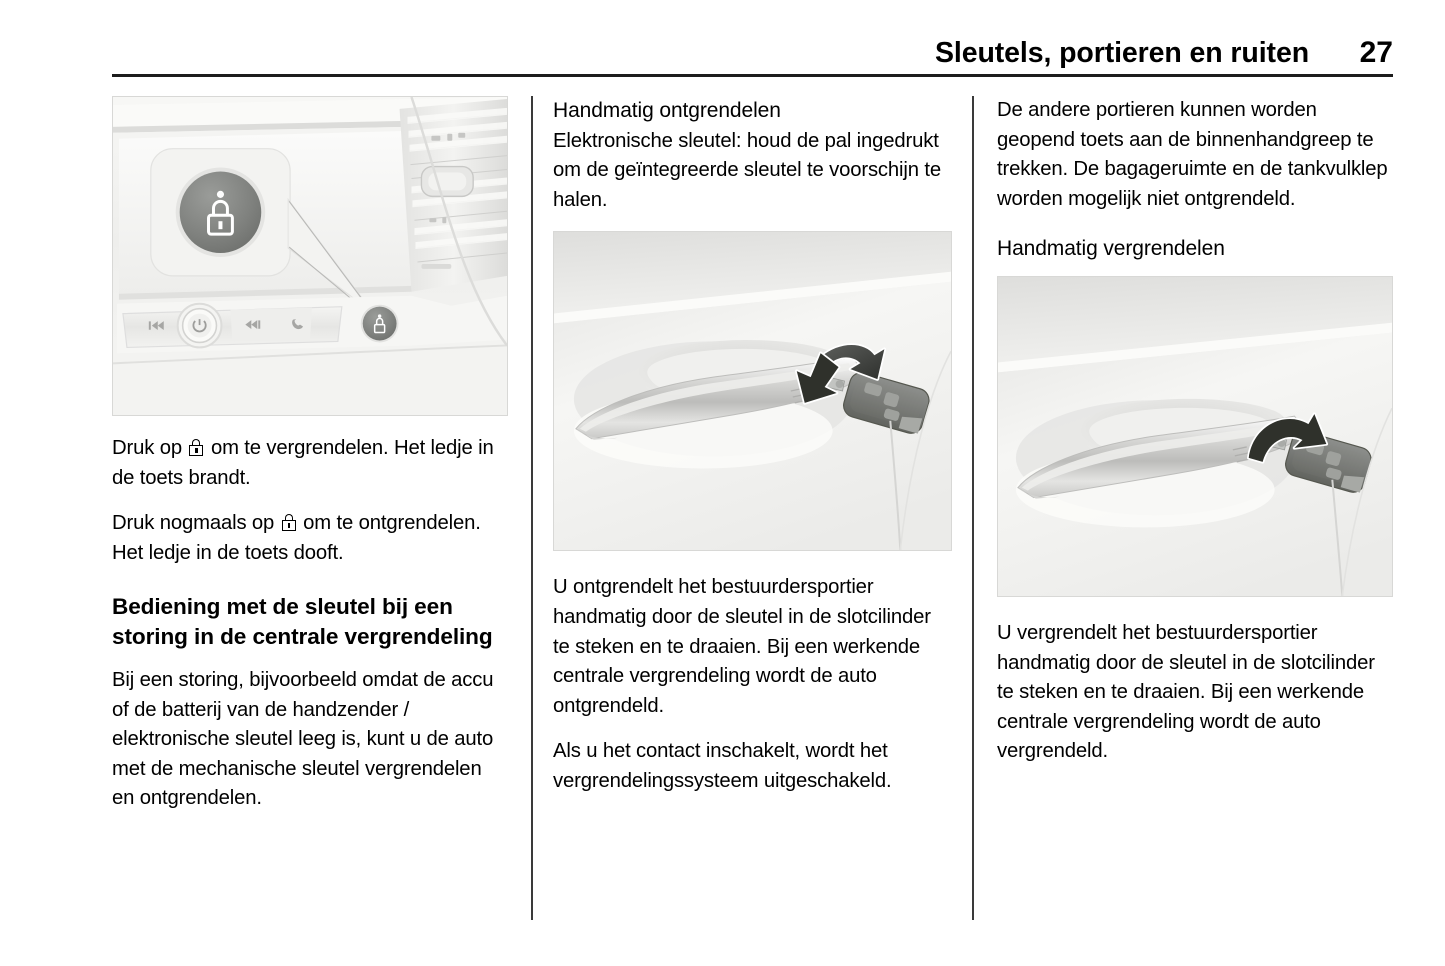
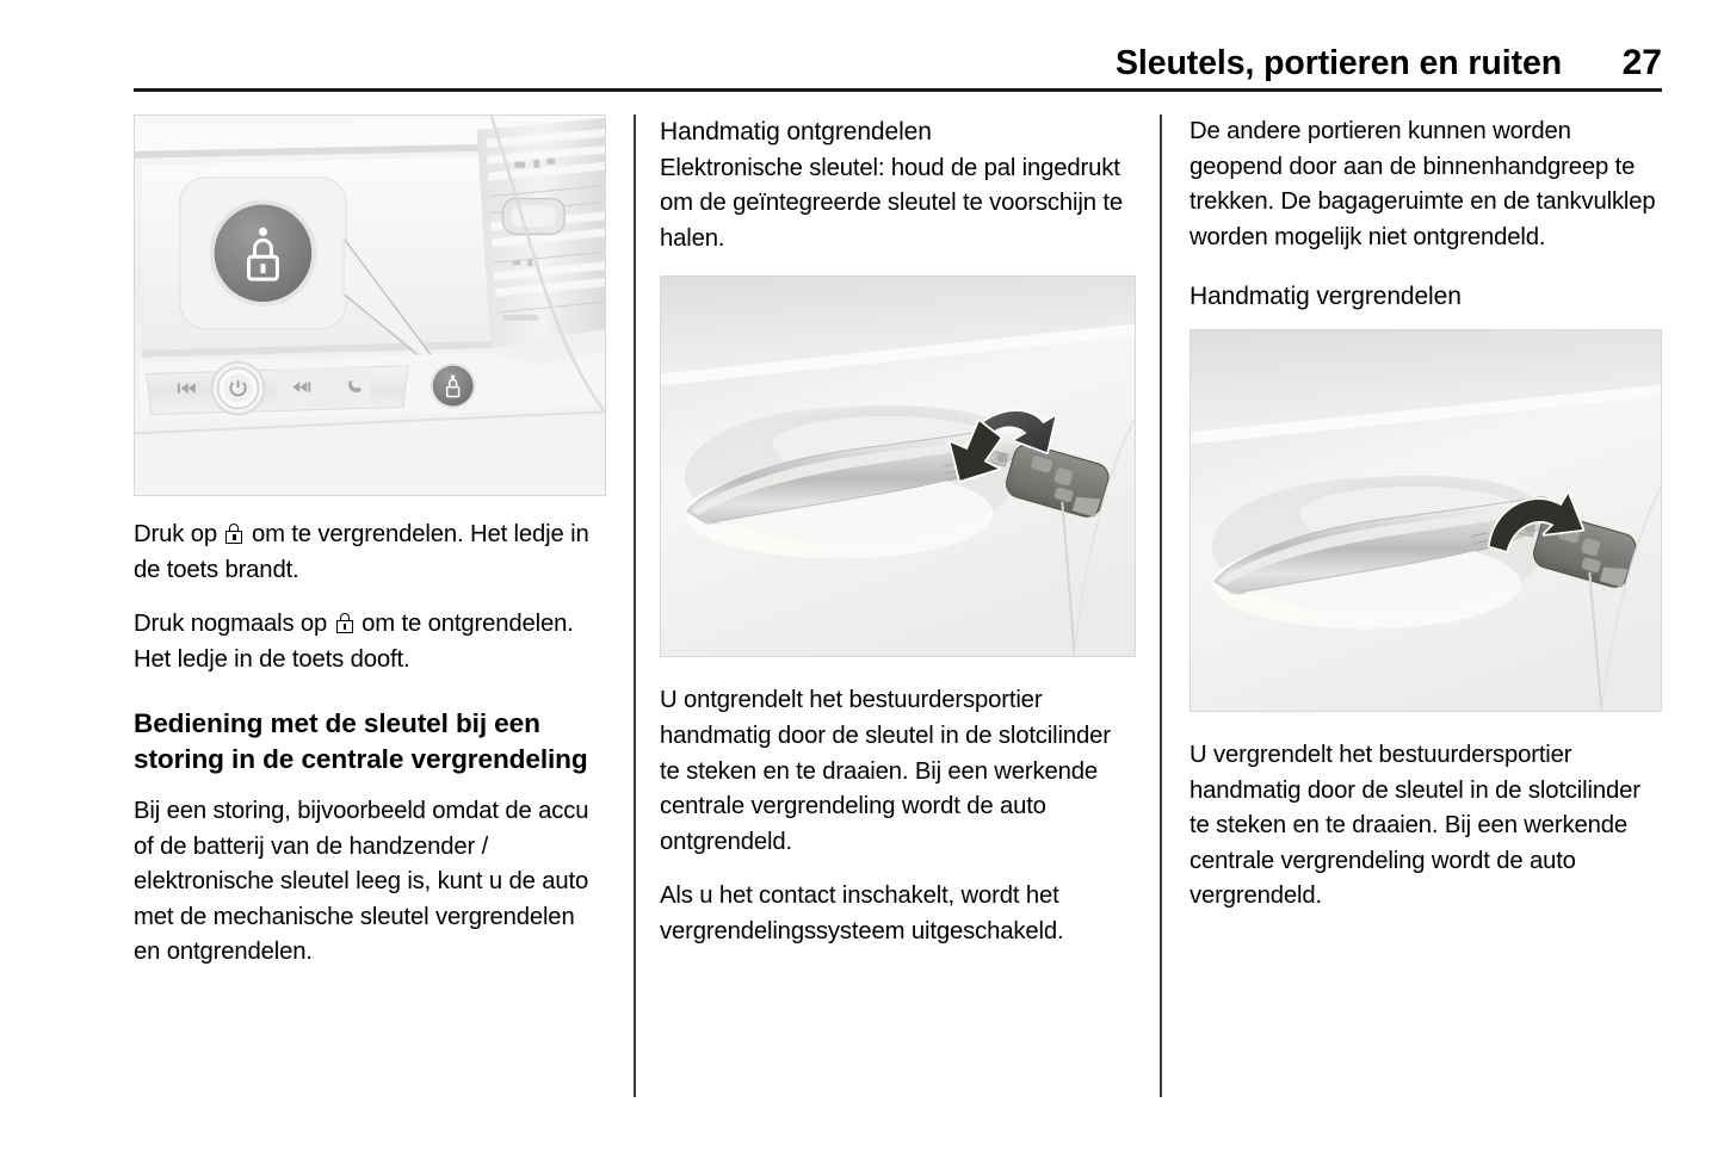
  Sleutels, portieren en ruiten
  27
  Druk op om te vergrendelen. Het ledje in de toets brandt.
  Druk nogmaals op om te ontgrendelen. Het ledje in de toets dooft.
  Bediening met de sleutel bij een storing in de centrale vergrendeling
  Bij een storing, bijvoorbeeld omdat de accu of de batterij van de handzender / elektronische sleutel leeg is, kunt u de auto met de mechanische sleutel vergrendelen en ontgrendelen.
  Handmatig ontgrendelen
  Elektronische sleutel: houd de pal ingedrukt om de geïntegreerde sleutel te voorschijn te halen.
  U ontgrendelt het bestuurdersportier handmatig door de sleutel in de slotcilinder te steken en te draaien. Bij een werkende centrale vergrendeling wordt de auto ontgrendeld.
  Als u het contact inschakelt, wordt het vergrendelingssysteem uitgeschakeld.
- De andere portieren kunnen worden geopend toets aan de binnenhandgreep te trekken. De bagageruimte en de tankvulklep worden mogelijk niet ontgrendeld.
+ De andere portieren kunnen worden geopend door aan de binnenhandgreep te trekken. De bagageruimte en de tankvulklep worden mogelijk niet ontgrendeld.
  Handmatig vergrendelen
  U vergrendelt het bestuurdersportier handmatig door de sleutel in de slotcilinder te steken en te draaien. Bij een werkende centrale vergrendeling wordt de auto vergrendeld.
